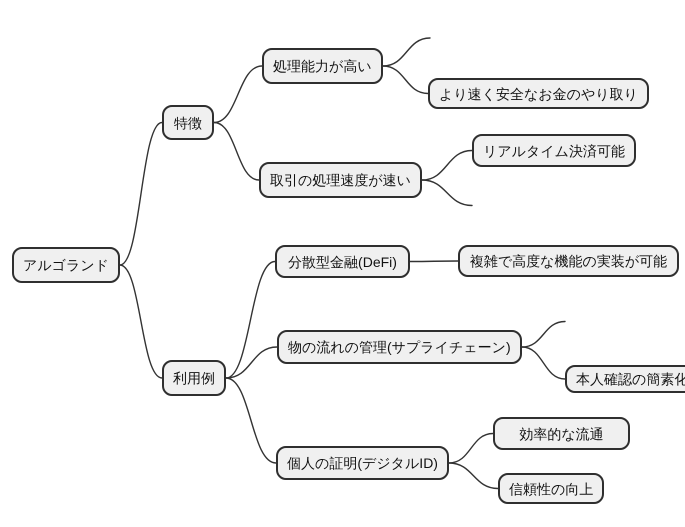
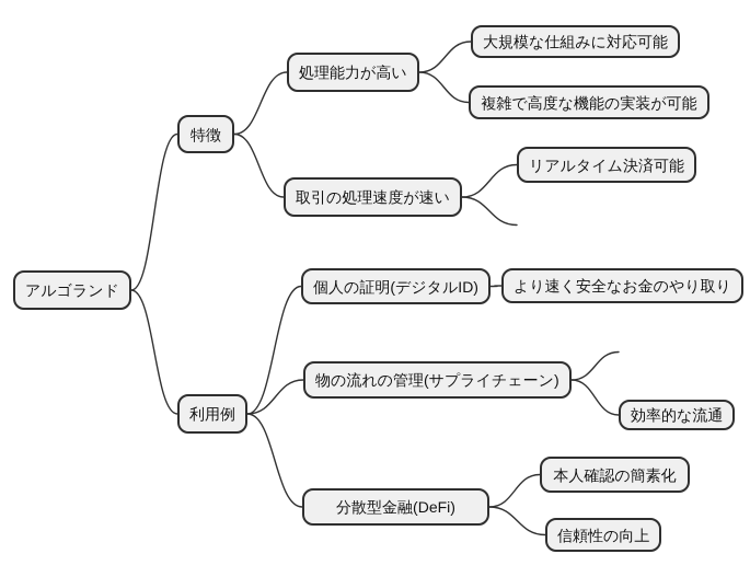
  アルゴランド
  特徴
  利用例
  処理能力が高い
  取引の処理速度が速い
+ 大規模な仕組みに対応可能
- より速く安全なお金のやり取り
+ 複雑で高度な機能の実装が可能
  リアルタイム決済可能
- 分散型金融(DeFi)
+ 個人の証明(デジタルID)
- 複雑で高度な機能の実装が可能
+ より速く安全なお金のやり取り
  物の流れの管理(サプライチェーン)
- 本人確認の簡素化
+ 効率的な流通
- 個人の証明(デジタルID)
+ 分散型金融(DeFi)
- 効率的な流通
+ 本人確認の簡素化
  信頼性の向上
